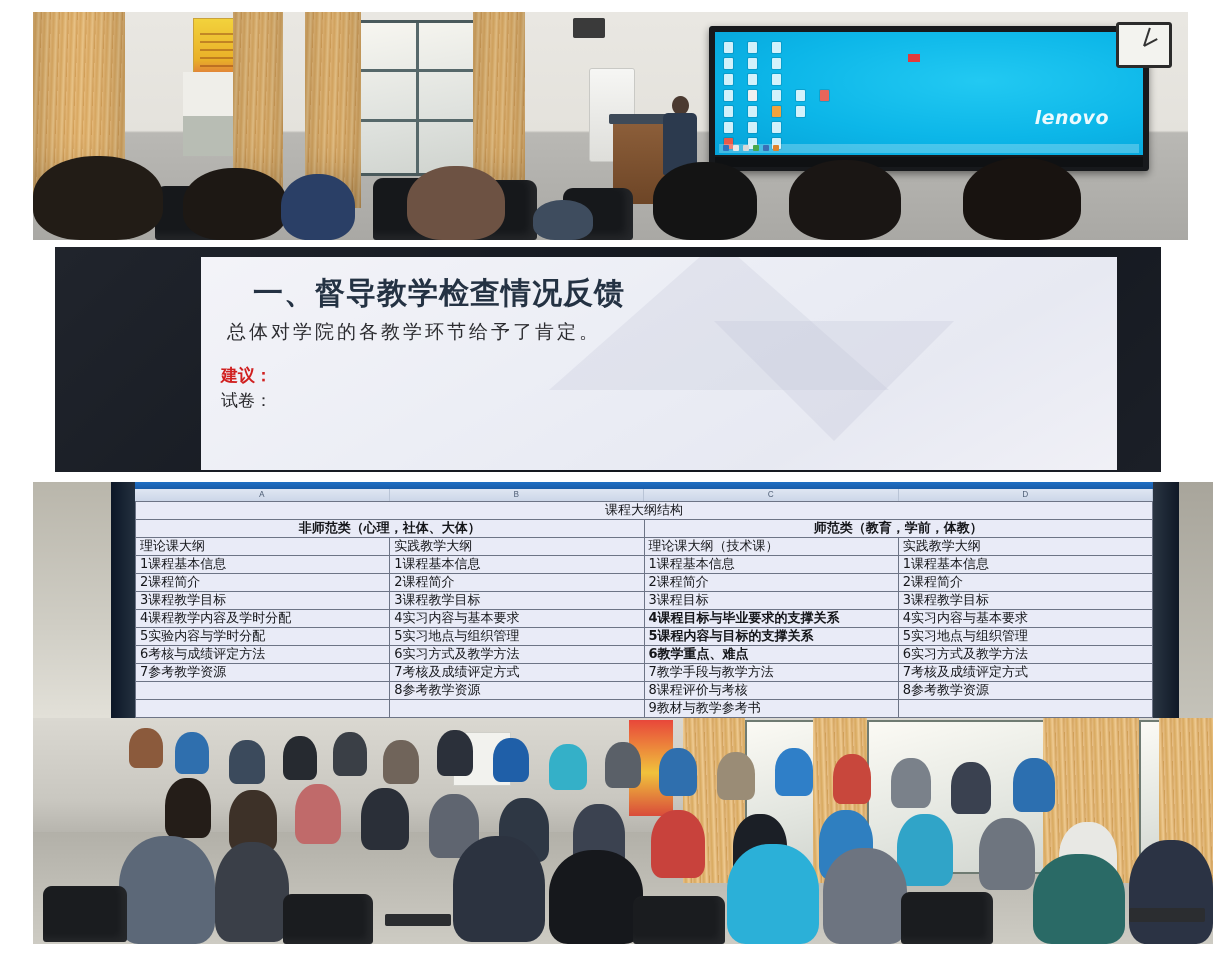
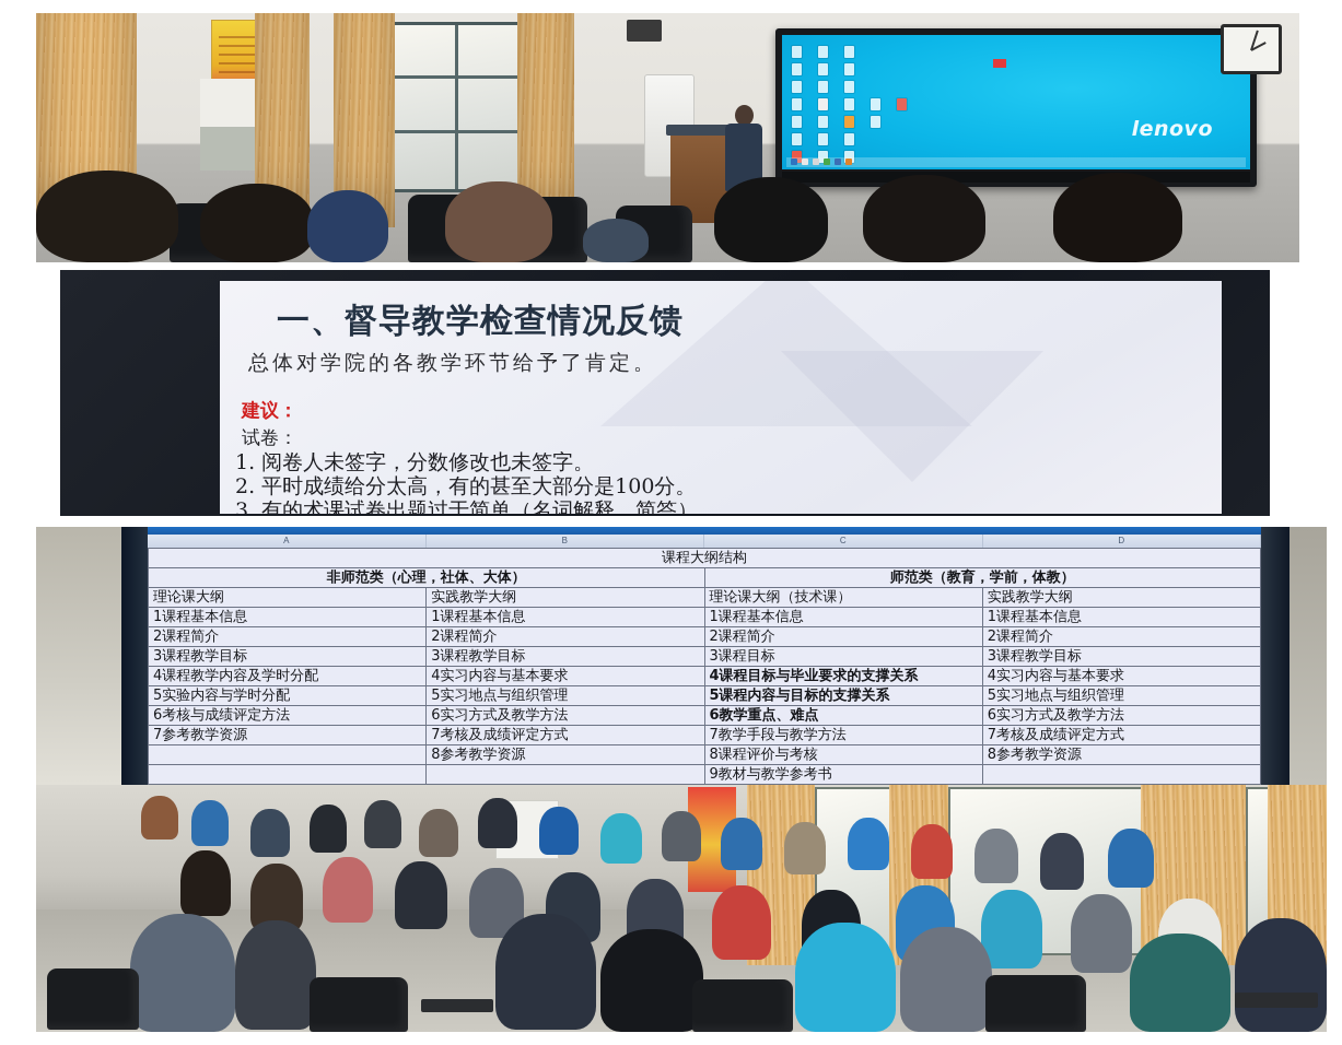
  lenovo
  一、督导教学检查情况反馈
  总体对学院的各教学环节给予了肯定。
  建议：
  试卷：
+ 1. 阅卷人未签字，分数修改也未签字。
+ 2. 平时成绩给分太高，有的甚至大部分是100分。
+ 3. 有的术课试卷出题过于简单（名词解释、简答）。
  A
  B
  C
  D
  课程大纲结构
  非师范类（心理，社体、大体）	师范类（教育，学前，体教）
  理论课大纲	实践教学大纲	理论课大纲（技术课）	实践教学大纲
  1课程基本信息	1课程基本信息	1课程基本信息	1课程基本信息
  2课程简介	2课程简介	2课程简介	2课程简介
  3课程教学目标	3课程教学目标	3课程目标	3课程教学目标
  4课程教学内容及学时分配	4实习内容与基本要求	4课程目标与毕业要求的支撑关系	4实习内容与基本要求
  5实验内容与学时分配	5实习地点与组织管理	5课程内容与目标的支撑关系	5实习地点与组织管理
  6考核与成绩评定方法	6实习方式及教学方法	6教学重点、难点	6实习方式及教学方法
  7参考教学资源	7考核及成绩评定方式	7教学手段与教学方法	7考核及成绩评定方式
  	8参考教学资源	8课程评价与考核	8参考教学资源
  		9教材与教学参考书
